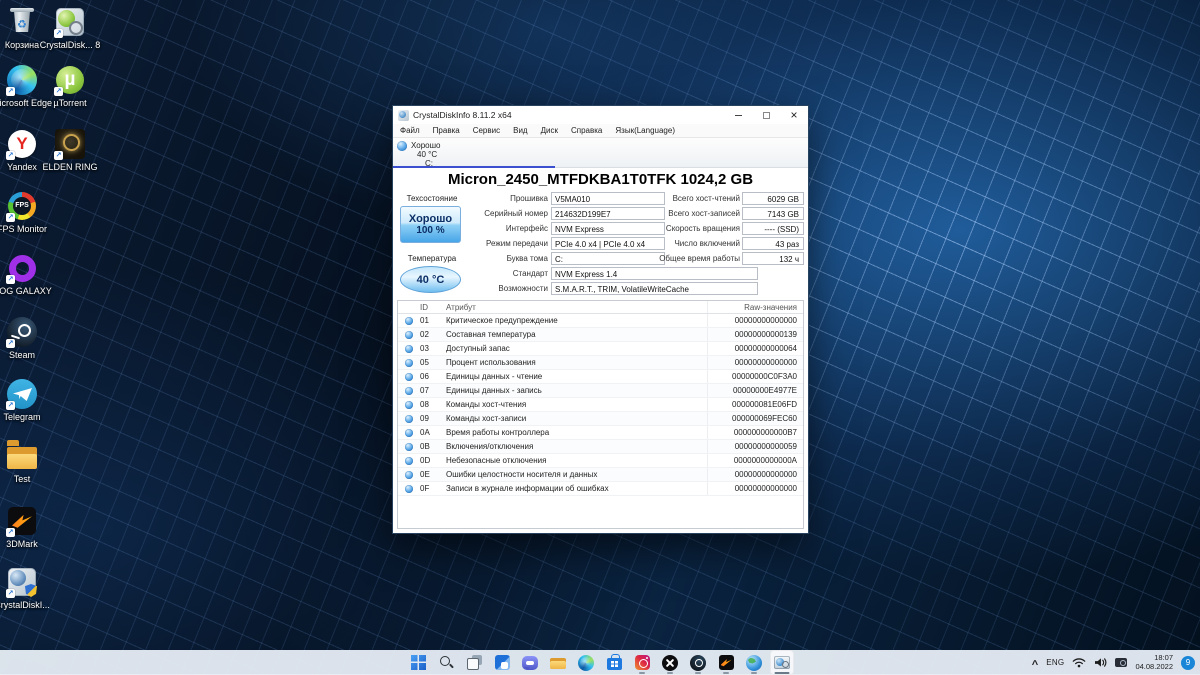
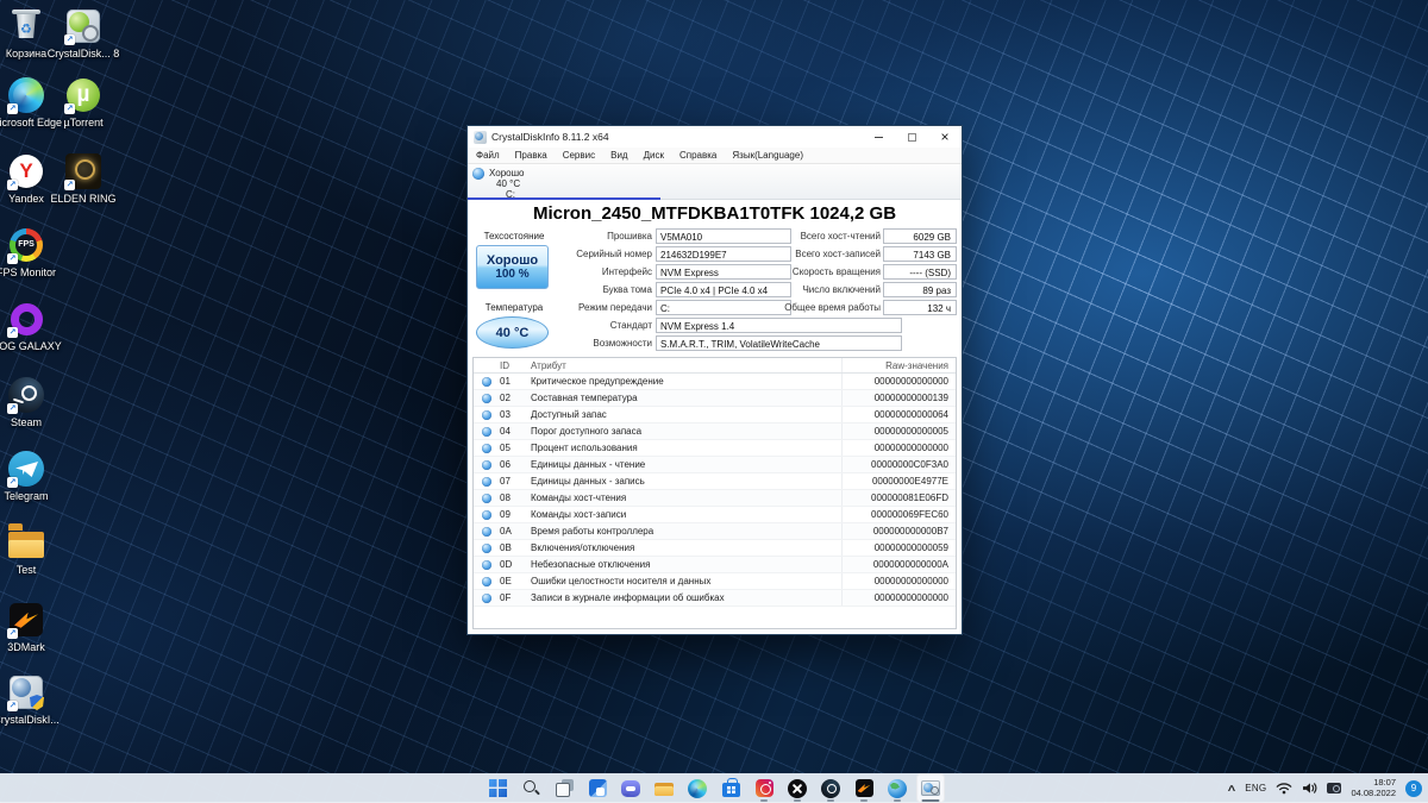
  Корзина
  CrystalDisk... 8
  icrosoft Edge
  µTorrent
  Yandex
  ELDEN RING
  PS Monitor
  OG GALAXY
  Steam
  Telegram
  Test
  3DMark
  rystalDiskI...
  CrystalDiskInfo 8.11.2 x64
  Файл
  Правка
  Сервис
  Вид
  Диск
  Справка
  Язык(Language)
  Хорошо
  40 °C
  C:
  Micron_2450_MTFDKBA1T0TFK 1024,2 GB
  Техсостояние
  Хорошо
  100 %
  Температура
  40 °C
  Прошивка
  V5MA010
  Серийный номер
  214632D199E7
  Интерфейс
  NVM Express
- Режим передачи
+ Буква тома
  PCIe 4.0 x4 | PCIe 4.0 x4
- Буква тома
+ Режим передачи
  C:
  Стандарт
  NVM Express 1.4
  Возможности
  S.M.A.R.T., TRIM, VolatileWriteCache
  Всего хост-чтений
  6029 GB
  Всего хост-записей
  7143 GB
  Скорость вращения
  ---- (SSD)
  Число включений
- 43 раз
+ 89 раз
  Общее время работы
  132 ч
  ID
  Атрибут
  Raw-значения
  01
  Критическое предупреждение
  00000000000000
  02
  Составная температура
  00000000000139
  03
  Доступный запас
  00000000000064
+ 04
+ Порог доступного запаса
+ 00000000000005
  05
  Процент использования
  00000000000000
  06
  Единицы данных - чтение
  00000000C0F3A0
  07
  Единицы данных - запись
  00000000E4977E
  08
  Команды хост-чтения
  000000081E06FD
  09
  Команды хост-записи
  000000069FEC60
  0A
  Время работы контроллера
  000000000000B7
  0B
  Включения/отключения
  00000000000059
  0D
  Небезопасные отключения
  0000000000000A
  0E
  Ошибки целостности носителя и данных
  00000000000000
  0F
  Записи в журнале информации об ошибках
  00000000000000
  ENG
  18:07
  04.08.2022
  9
